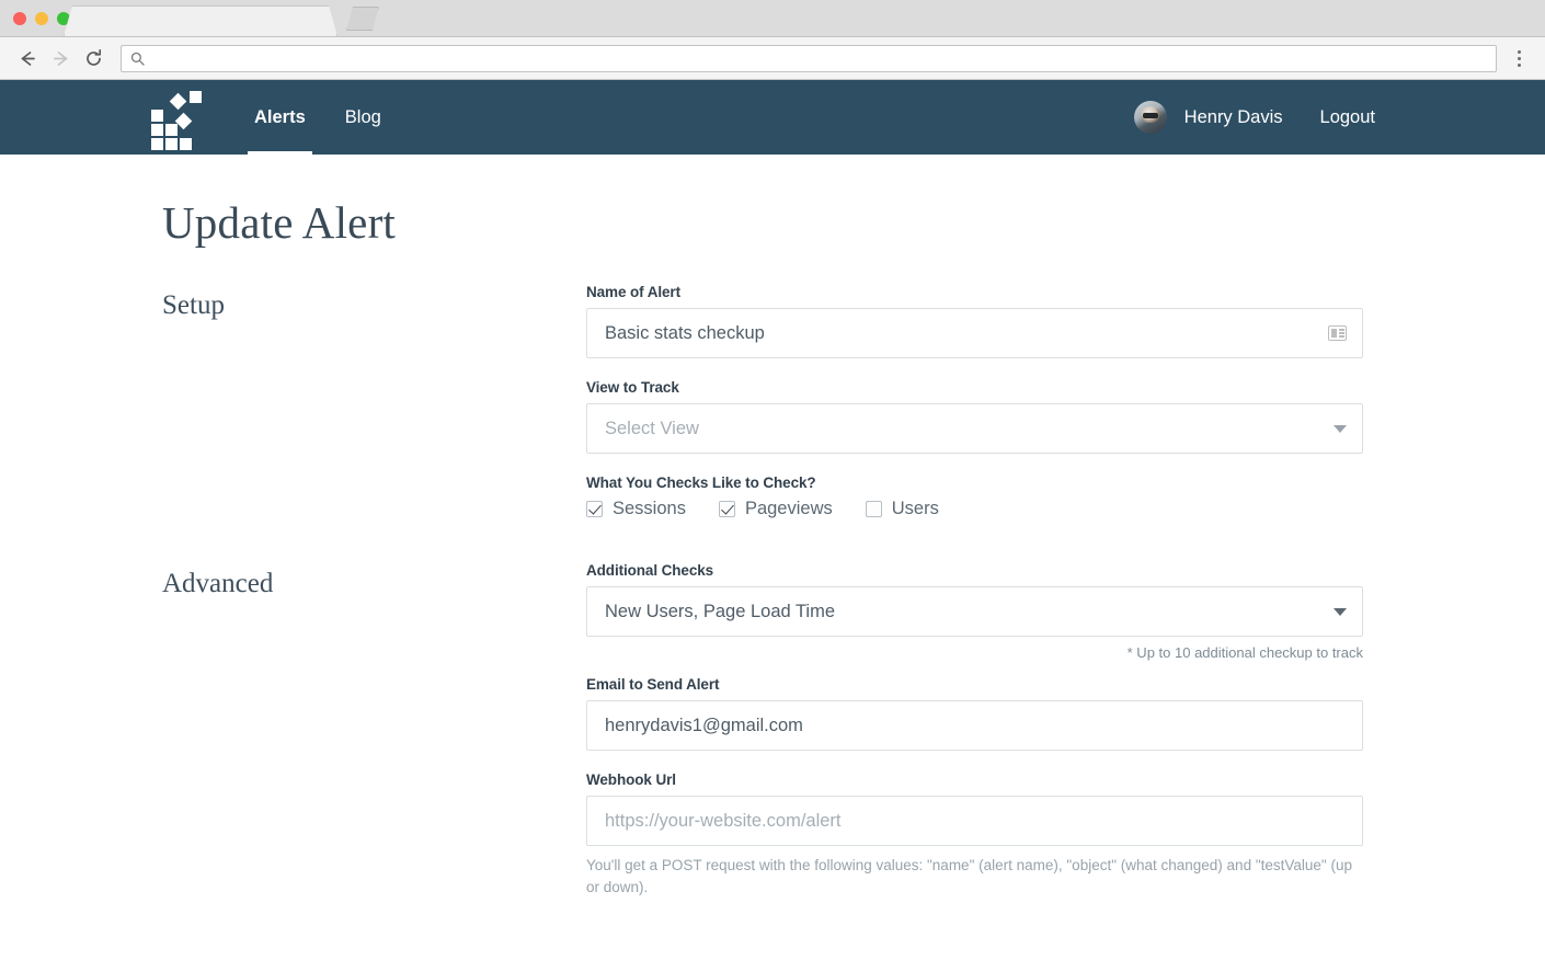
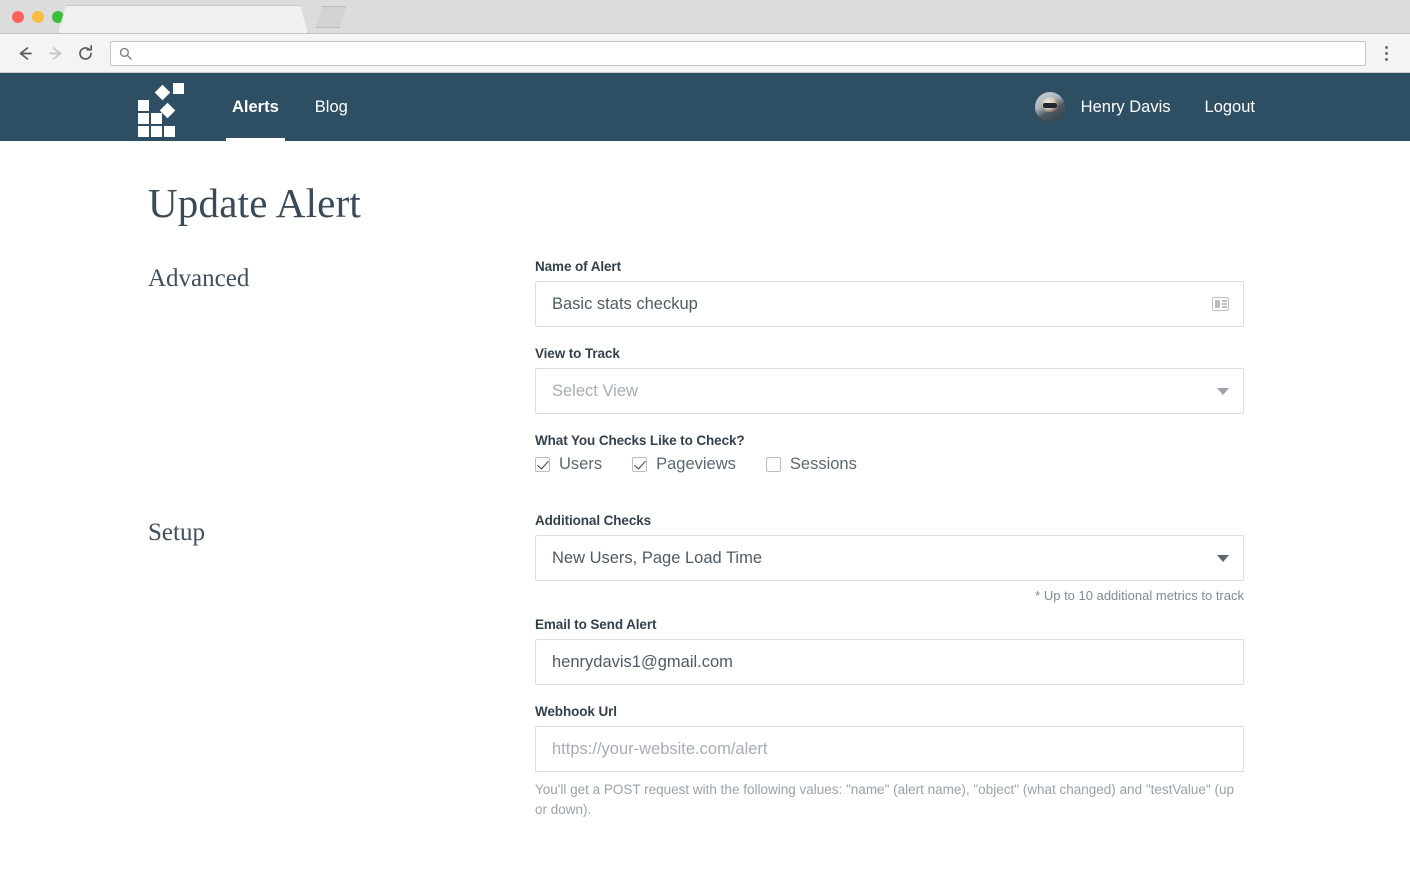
  Alerts
  Blog
  Henry Davis
  Logout
  Update Alert
- Setup
+ Advanced
  Name of Alert
  Basic stats checkup
  View to Track
  Select View
  What You Checks Like to Check?
- Sessions
+ Users
  Pageviews
- Users
+ Sessions
- Advanced
+ Setup
  Additional Checks
  New Users, Page Load Time
- * Up to 10 additional checkup to track
+ * Up to 10 additional metrics to track
  Email to Send Alert
  henrydavis1@gmail.com
  Webhook Url
  https://your-website.com/alert
  You'll get a POST request with the following values: "name" (alert name), "object" (what changed) and "testValue" (up or down).
